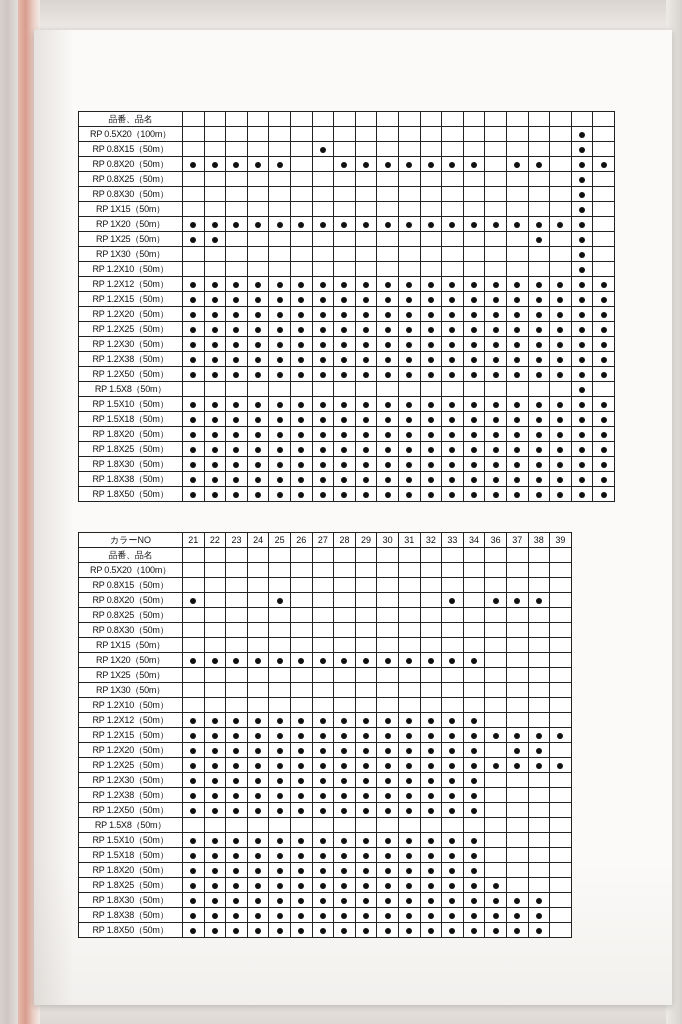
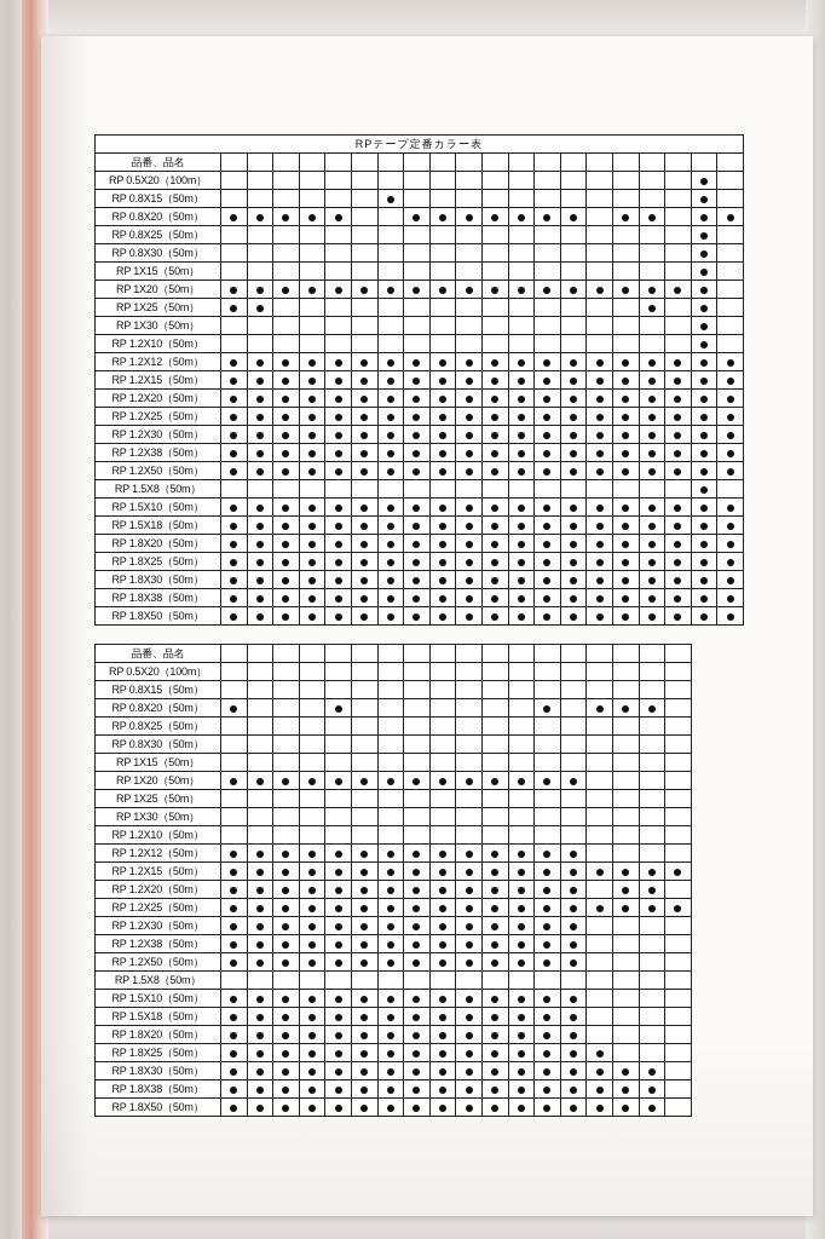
+ RPテープ定番カラー表
  品番、品名
  RP 0.5X20（100m）
  RP 0.8X15（50m）
  RP 0.8X20（50m）
  RP 0.8X25（50m）
  RP 0.8X30（50m）
  RP 1X15（50m）
  RP 1X20（50m）
  RP 1X25（50m）
  RP 1X30（50m）
  RP 1.2X10（50m）
  RP 1.2X12（50m）
  RP 1.2X15（50m）
  RP 1.2X20（50m）
  RP 1.2X25（50m）
  RP 1.2X30（50m）
  RP 1.2X38（50m）
  RP 1.2X50（50m）
  RP 1.5X8（50m）
  RP 1.5X10（50m）
  RP 1.5X18（50m）
  RP 1.8X20（50m）
  RP 1.8X25（50m）
  RP 1.8X30（50m）
  RP 1.8X38（50m）
  RP 1.8X50（50m）
- カラーNO	21	22	23	24	25	26	27	28	29	30	31	32	33	34	36	37	38	39
  品番、品名
  RP 0.5X20（100m）
  RP 0.8X15（50m）
  RP 0.8X20（50m）
  RP 0.8X25（50m）
  RP 0.8X30（50m）
  RP 1X15（50m）
  RP 1X20（50m）
  RP 1X25（50m）
  RP 1X30（50m）
  RP 1.2X10（50m）
  RP 1.2X12（50m）
  RP 1.2X15（50m）
  RP 1.2X20（50m）
  RP 1.2X25（50m）
  RP 1.2X30（50m）
  RP 1.2X38（50m）
  RP 1.2X50（50m）
  RP 1.5X8（50m）
  RP 1.5X10（50m）
  RP 1.5X18（50m）
  RP 1.8X20（50m）
  RP 1.8X25（50m）
  RP 1.8X30（50m）
  RP 1.8X38（50m）
  RP 1.8X50（50m）
